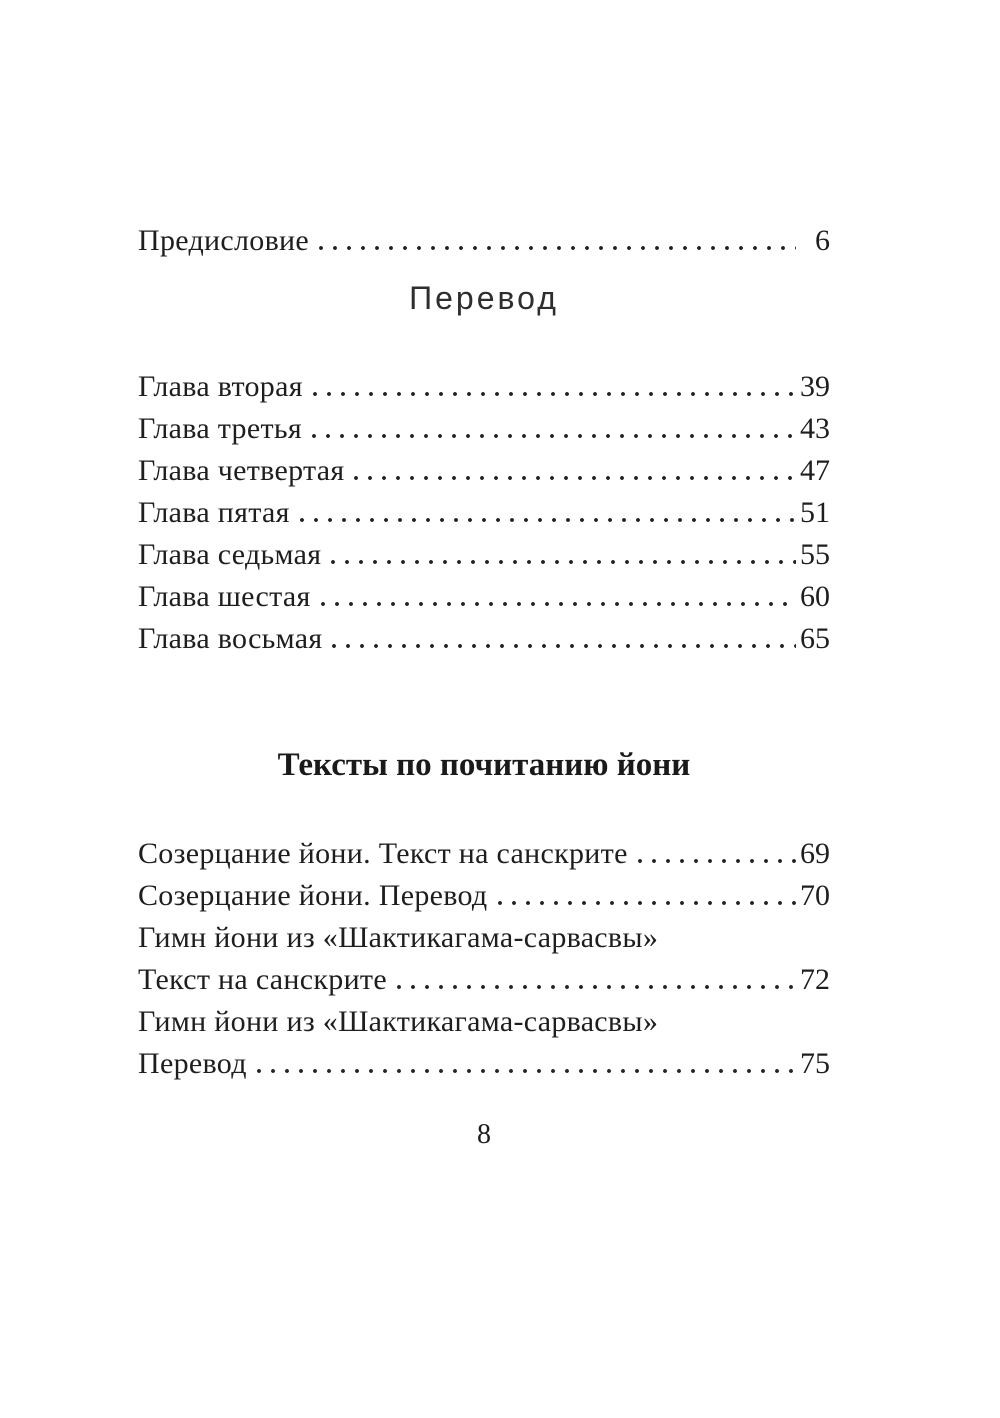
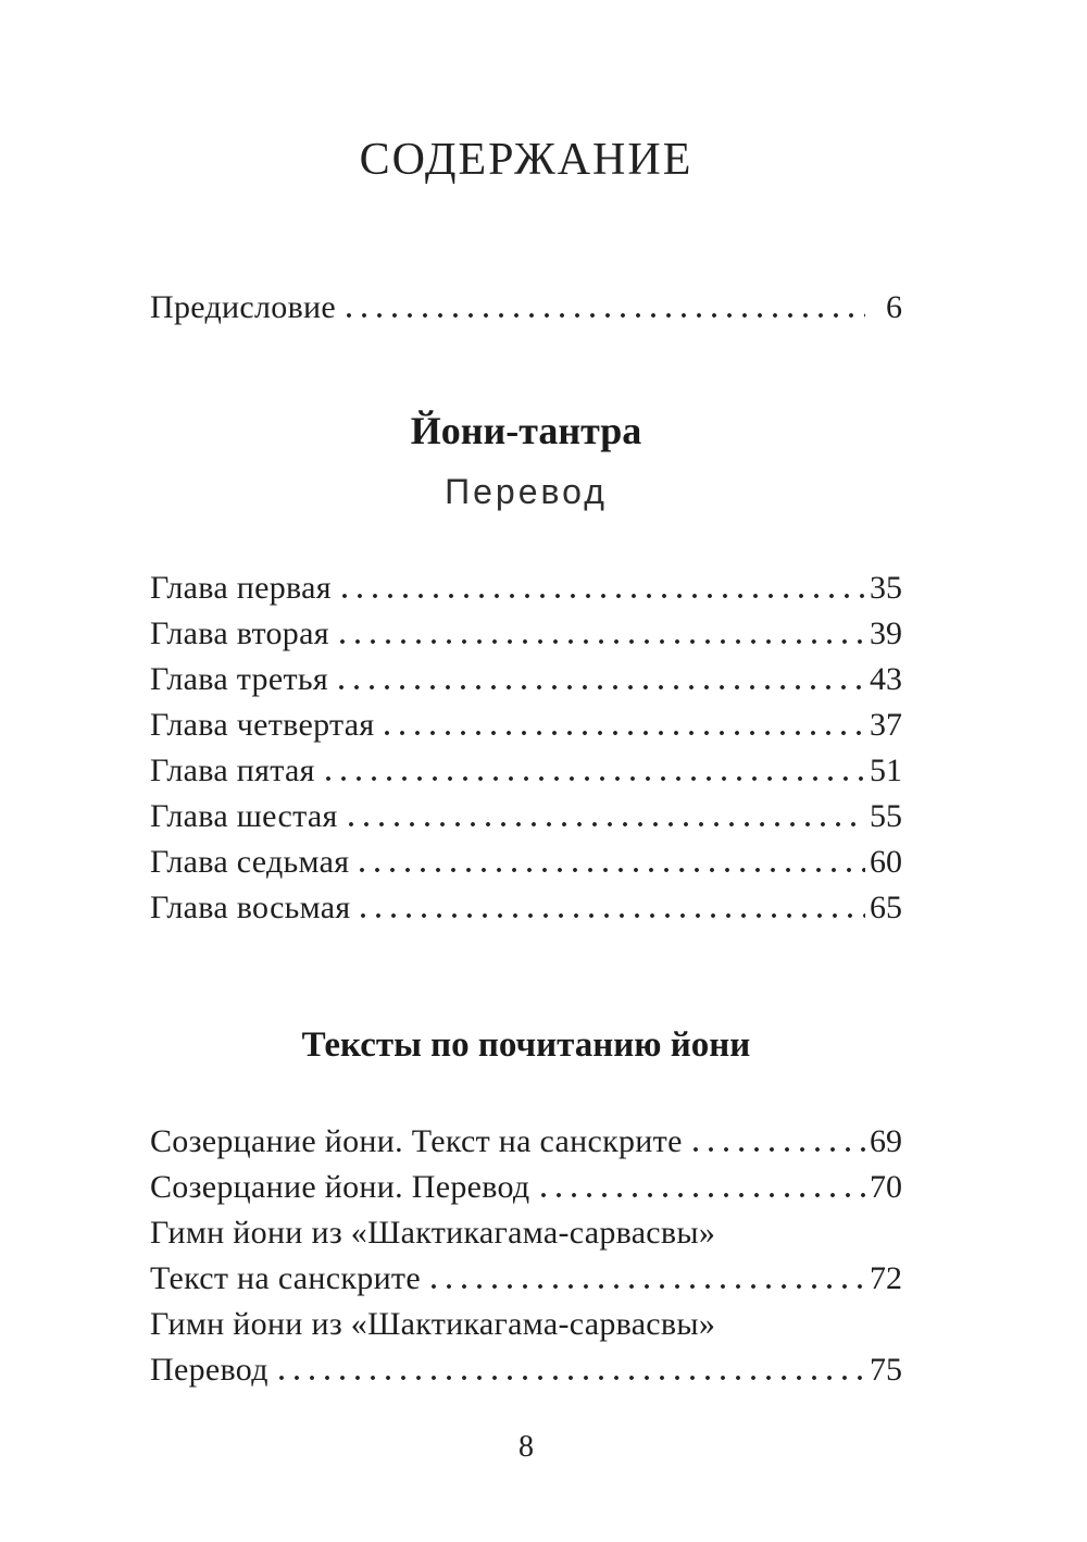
+ СОДЕРЖАНИЕ
  Предисловие
  6
+ Йони-тантра
  Перевод
+ Глава первая
+ 35
  Глава вторая
  39
  Глава третья
  43
  Глава четвертая
- 47
+ 37
  Глава пятая
  51
- Глава седьмая
+ Глава шестая
  55
- Глава шестая
+ Глава седьмая
  60
  Глава восьмая
  65
  Тексты по почитанию йони
  Созерцание йони. Текст на санскрите
  69
  Созерцание йони. Перевод
  70
  Гимн йони из «Шактикагама-сарвасвы»
  Текст на санскрите
  72
  Гимн йони из «Шактикагама-сарвасвы»
  Перевод
  75
  8
